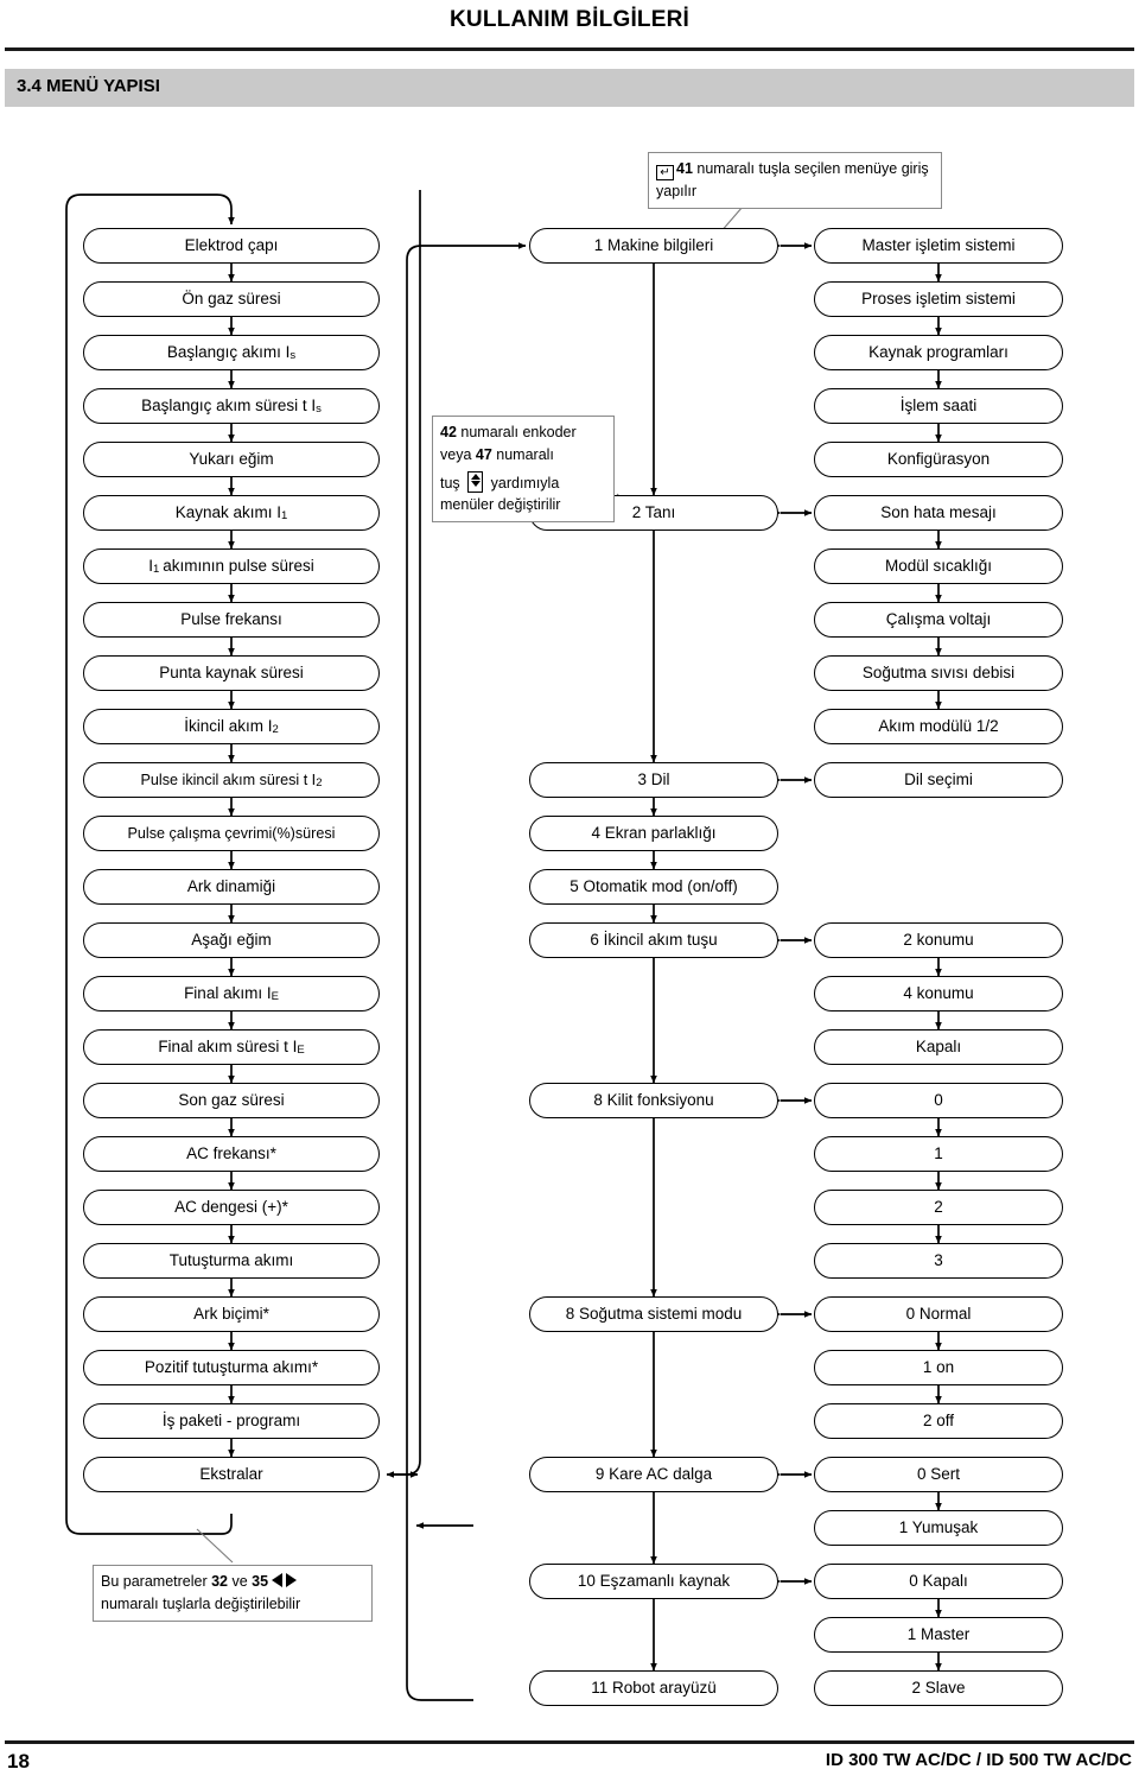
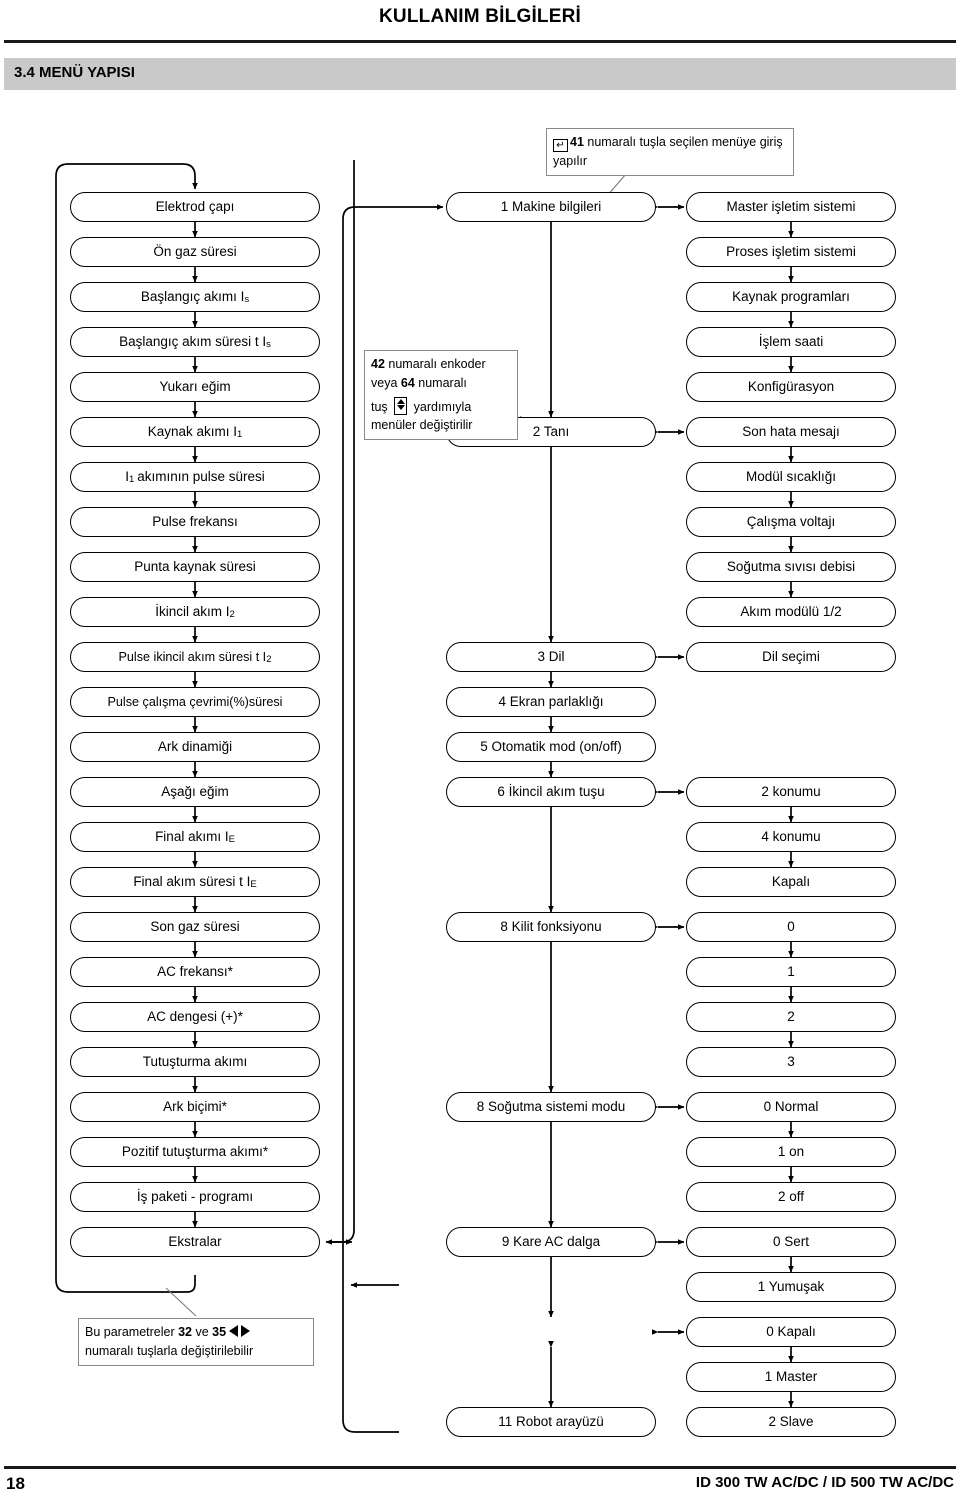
  KULLANIM BİLGİLERİ
  3.4 MENÜ YAPISI
  Elektrod çapı
  Ön gaz süresi
  Başlangıç akımı I
  s
  Başlangıç akım süresi t I
  s
  Yukarı eğim
  Kaynak akımı I
  1
  I
  1
  akımının pulse süresi
  Pulse frekansı
  Punta kaynak süresi
  İkincil akım I
  2
  Pulse ikincil akım süresi t I
  2
  Pulse çalışma çevrimi(%)süresi
  Ark dinamiği
  Aşağı eğim
  Final akımı I
  E
  Final akım süresi t I
  E
  Son gaz süresi
  AC frekansı*
  AC dengesi (+)*
  Tutuşturma akımı
  Ark biçimi*
  Pozitif tutuşturma akımı*
  İş paketi - programı
  Ekstralar
  1 Makine bilgileri
  2 Tanı
  3 Dil
  4 Ekran parlaklığı
  5 Otomatik mod (on/off)
  6 İkincil akım tuşu
  8 Kilit fonksiyonu
  8 Soğutma sistemi modu
  9 Kare AC dalga
- 10 Eşzamanlı kaynak
  11 Robot arayüzü
  Master işletim sistemi
  Proses işletim sistemi
  Kaynak programları
  İşlem saati
  Konfigürasyon
  Son hata mesajı
  Modül sıcaklığı
  Çalışma voltajı
  Soğutma sıvısı debisi
  Akım modülü 1/2
  Dil seçimi
  2 konumu
  4 konumu
  Kapalı
  0
  1
  2
  3
  0 Normal
  1 on
  2 off
  0 Sert
  1 Yumuşak
  0 Kapalı
  1 Master
  2 Slave
  ↵ 41 numaralı tuşla seçilen menüye giriş yapılır
  42 numaralı enkoder
- veya 47 numaralı
+ veya 64 numaralı
  tuş yardımıyla
  menüler değiştirilir
  Bu parametreler 32 ve 35
  numaralı tuşlarla değiştirilebilir
  18
  ID 300 TW AC/DC / ID 500 TW AC/DC
